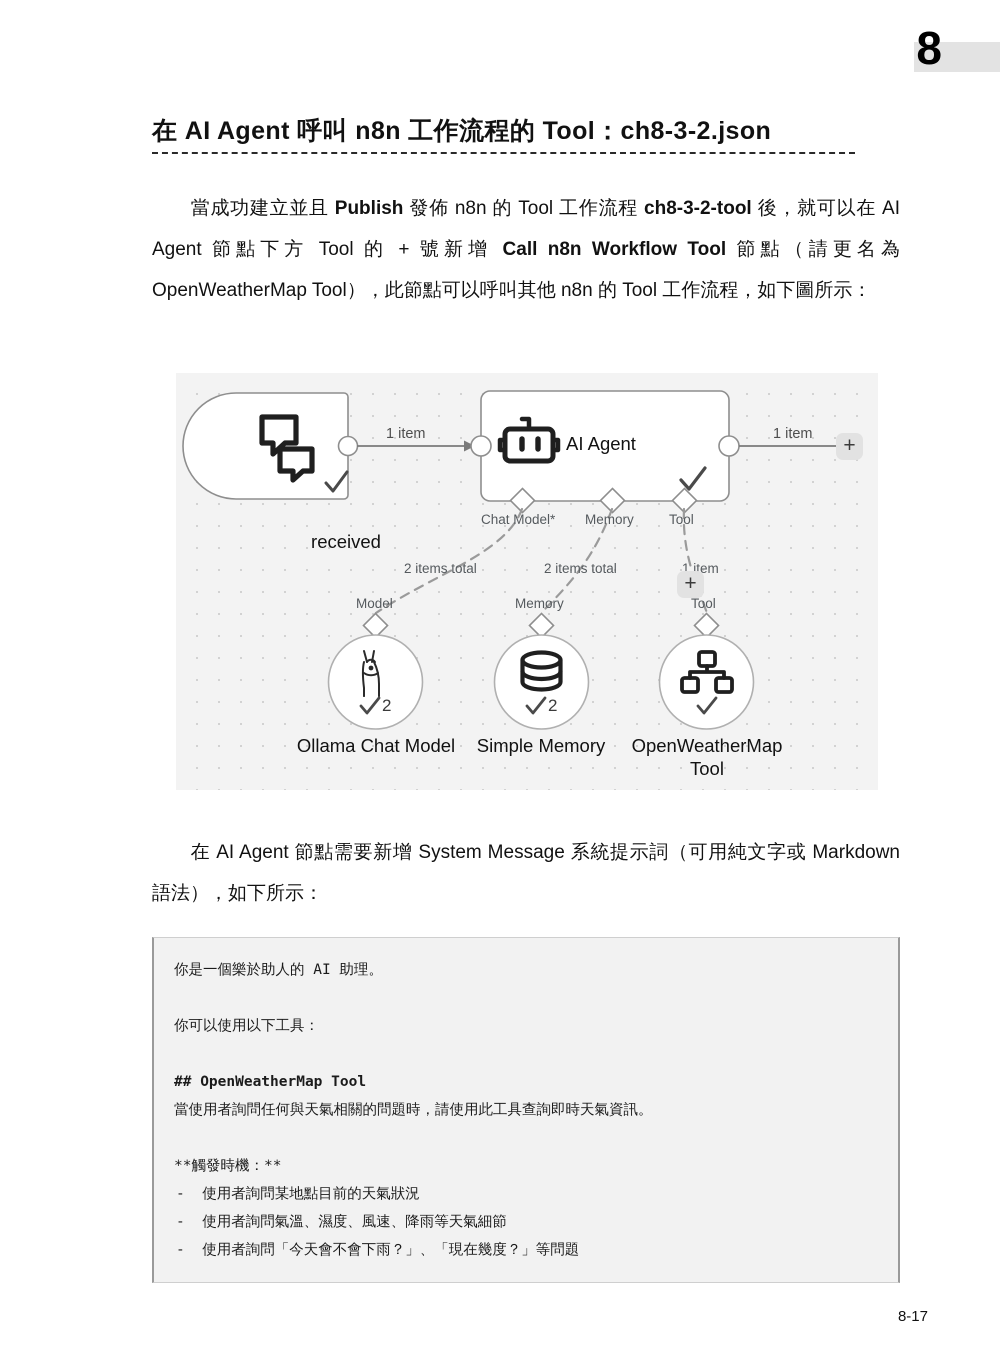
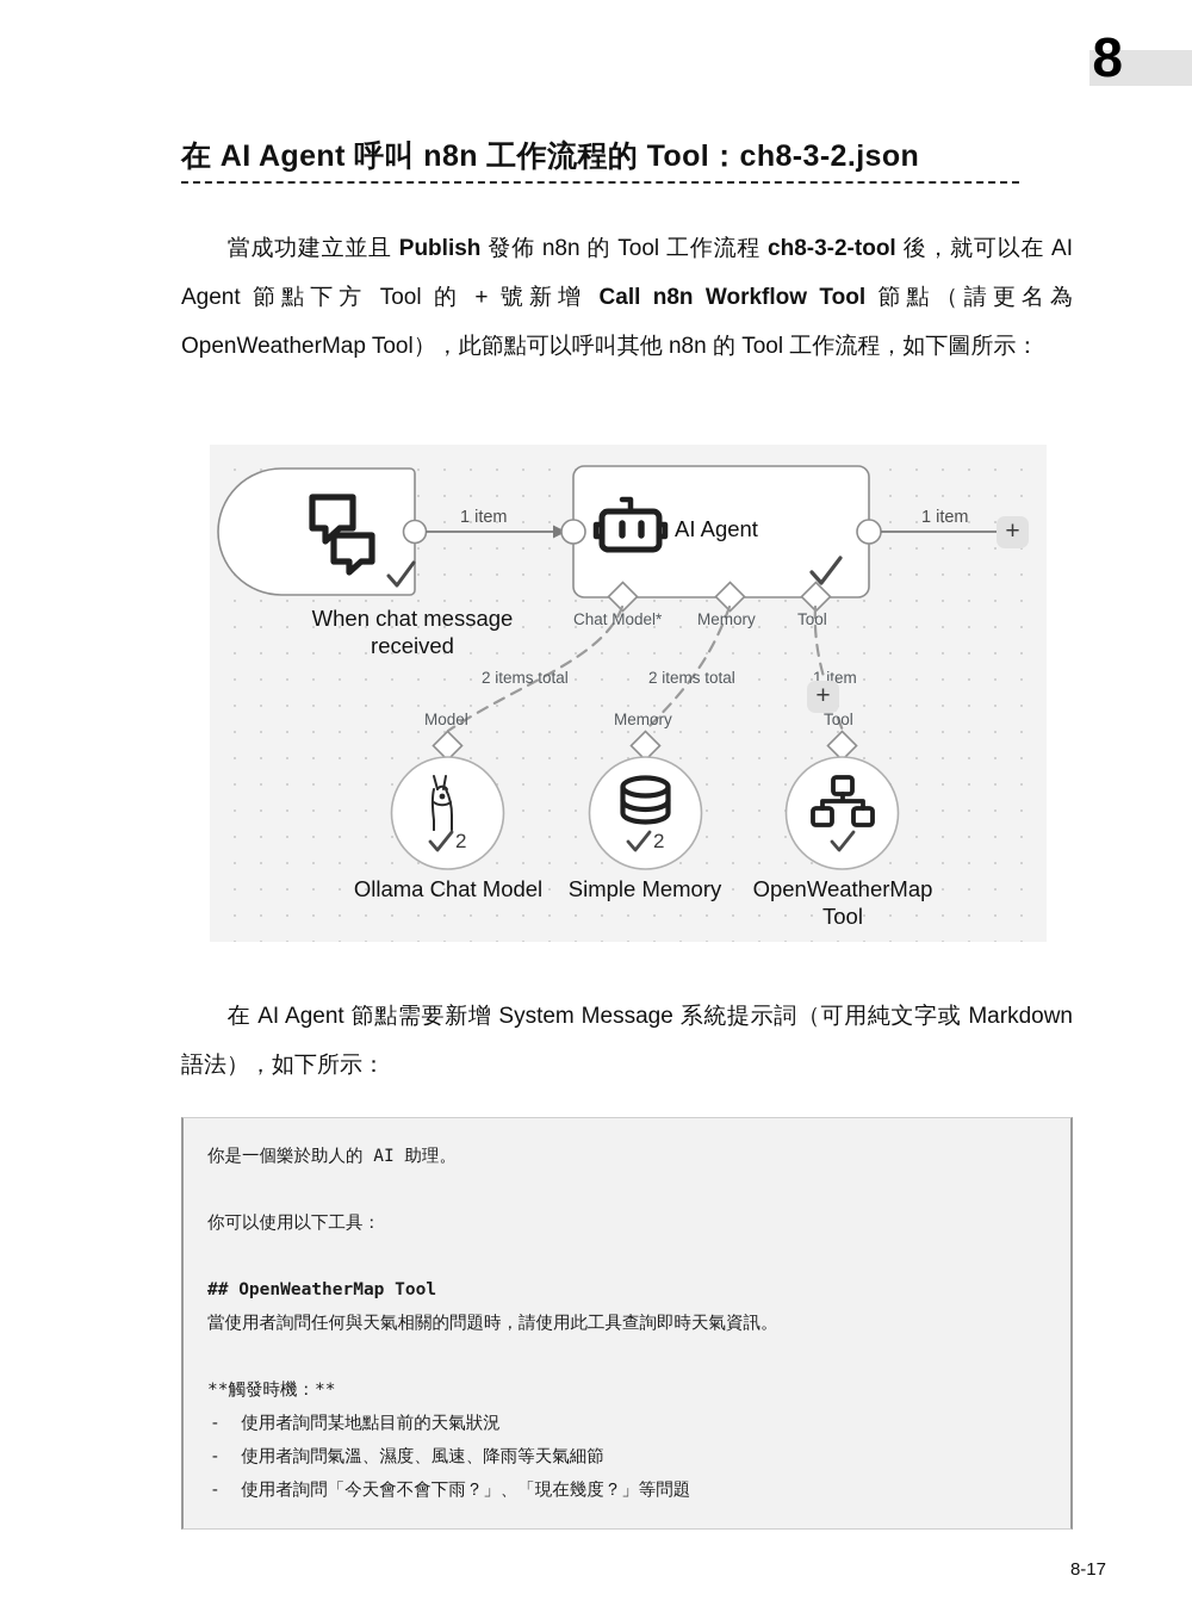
  8
  在 AI Agent 呼叫 n8n 工作流程的 Tool：ch8-3-2.json
  當成功建立並且 Publish 發佈 n8n 的 Tool 工作流程 ch8-3-2-tool 後，就可以在 AI Agent 節點下方 Tool 的 + 號新增 Call n8n Workflow Tool 節點（請更名為 OpenWeatherMap Tool），此節點可以呼叫其他 n8n 的 Tool 工作流程，如下圖所示：
  2
  2
  1 item
  1 item
  +
  Chat Model*
  Memory
  Tool
  2 items total
  2 items total
  1 item
  +
  Model
  Memory
  Tool
+ When chat message
  received
  AI Agent
  Ollama Chat Model
  Simple Memory
  OpenWeatherMap
  Tool
  在 AI Agent 節點需要新增 System Message 系統提示詞（可用純文字或 Markdown 語法），如下所示：
  你是一個樂於助人的 AI 助理。
  你可以使用以下工具：
  ## OpenWeatherMap Tool
  當使用者詢問任何與天氣相關的問題時，請使用此工具查詢即時天氣資訊。
  **觸發時機：**
  - 使用者詢問某地點目前的天氣狀況
  - 使用者詢問氣溫、濕度、風速、降雨等天氣細節
  - 使用者詢問「今天會不會下雨？」、「現在幾度？」等問題
  8-17
